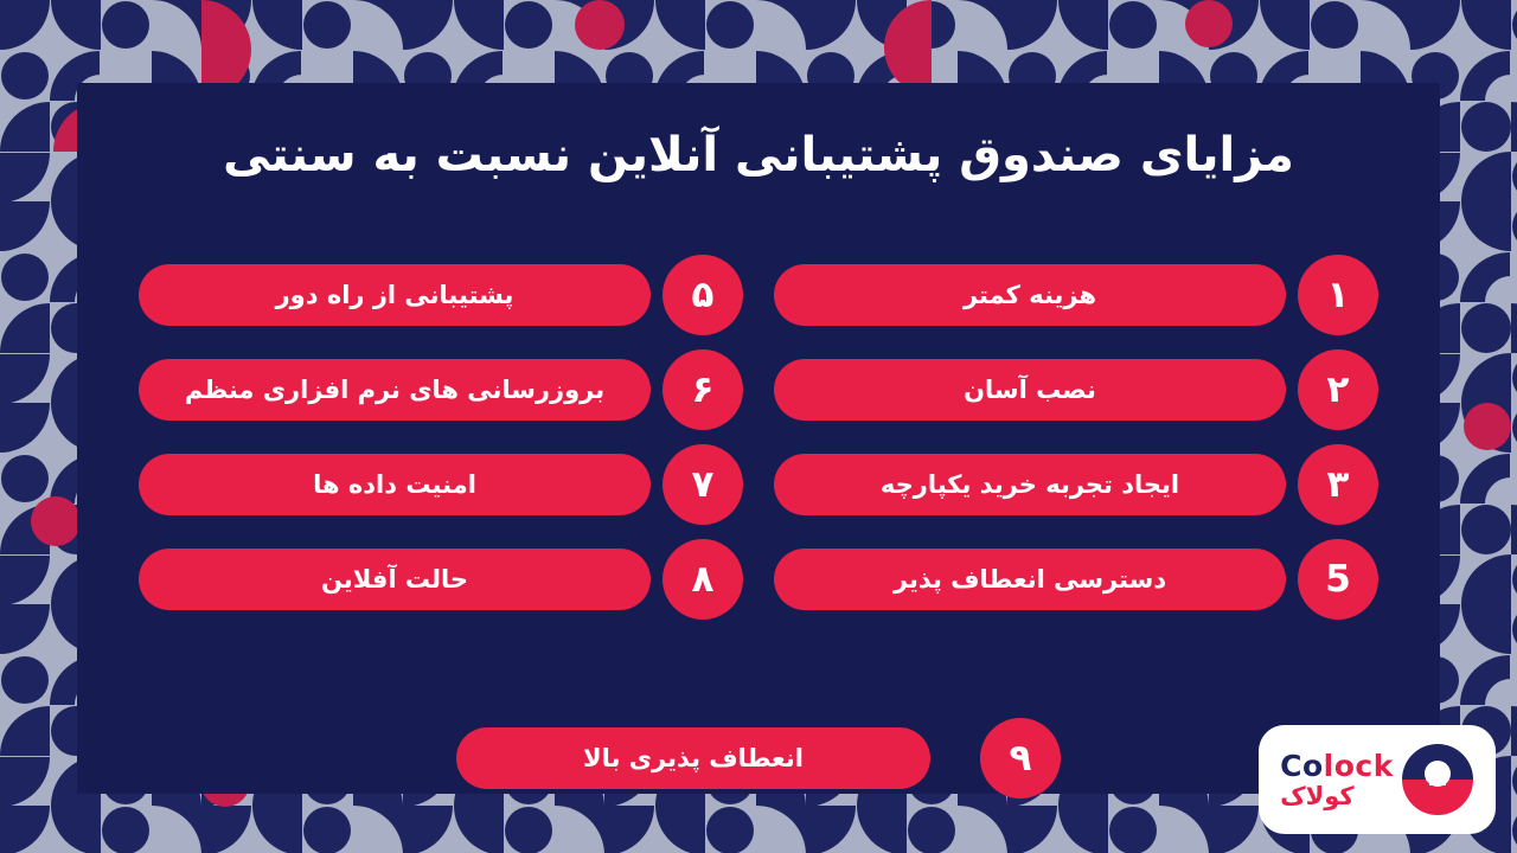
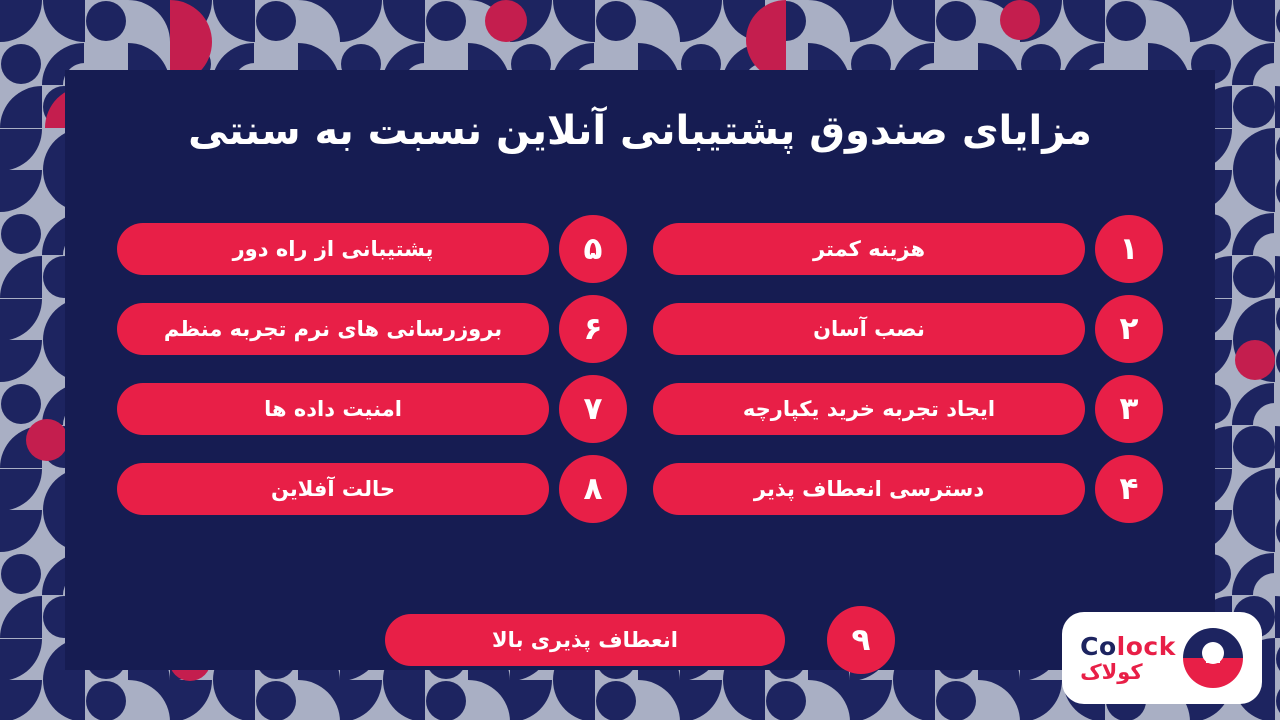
  مزایای صندوق پشتیبانی آنلاین نسبت به سنتی
  ۱
  هزینه کمتر
  ۲
  نصب آسان
  ۳
  ایجاد تجربه خرید یکپارچه
- 5
+ ۴
  دسترسی انعطاف پذیر
  ۵
  پشتیبانی از راه دور
  ۶
- بروزرسانی های نرم افزاری منظم
+ بروزرسانی های نرم تجربه منظم
  ۷
  امنیت داده ها
  ۸
  حالت آفلاین
  ۹
  انعطاف پذیری بالا
  Colock
  کولاک
